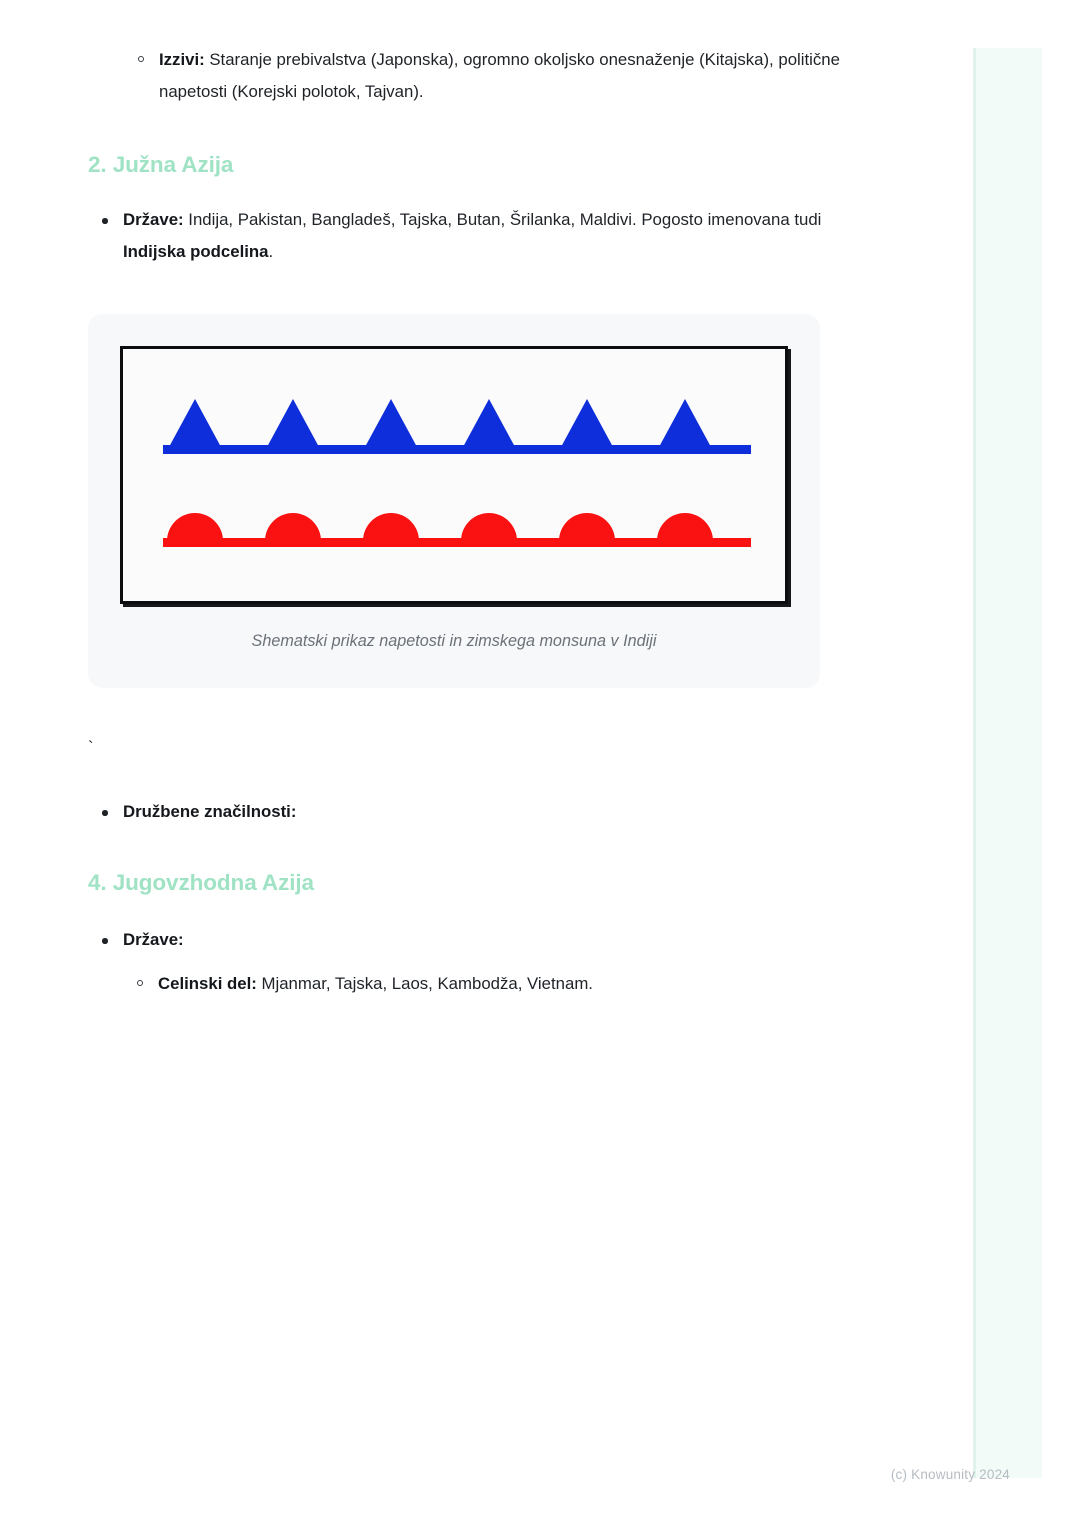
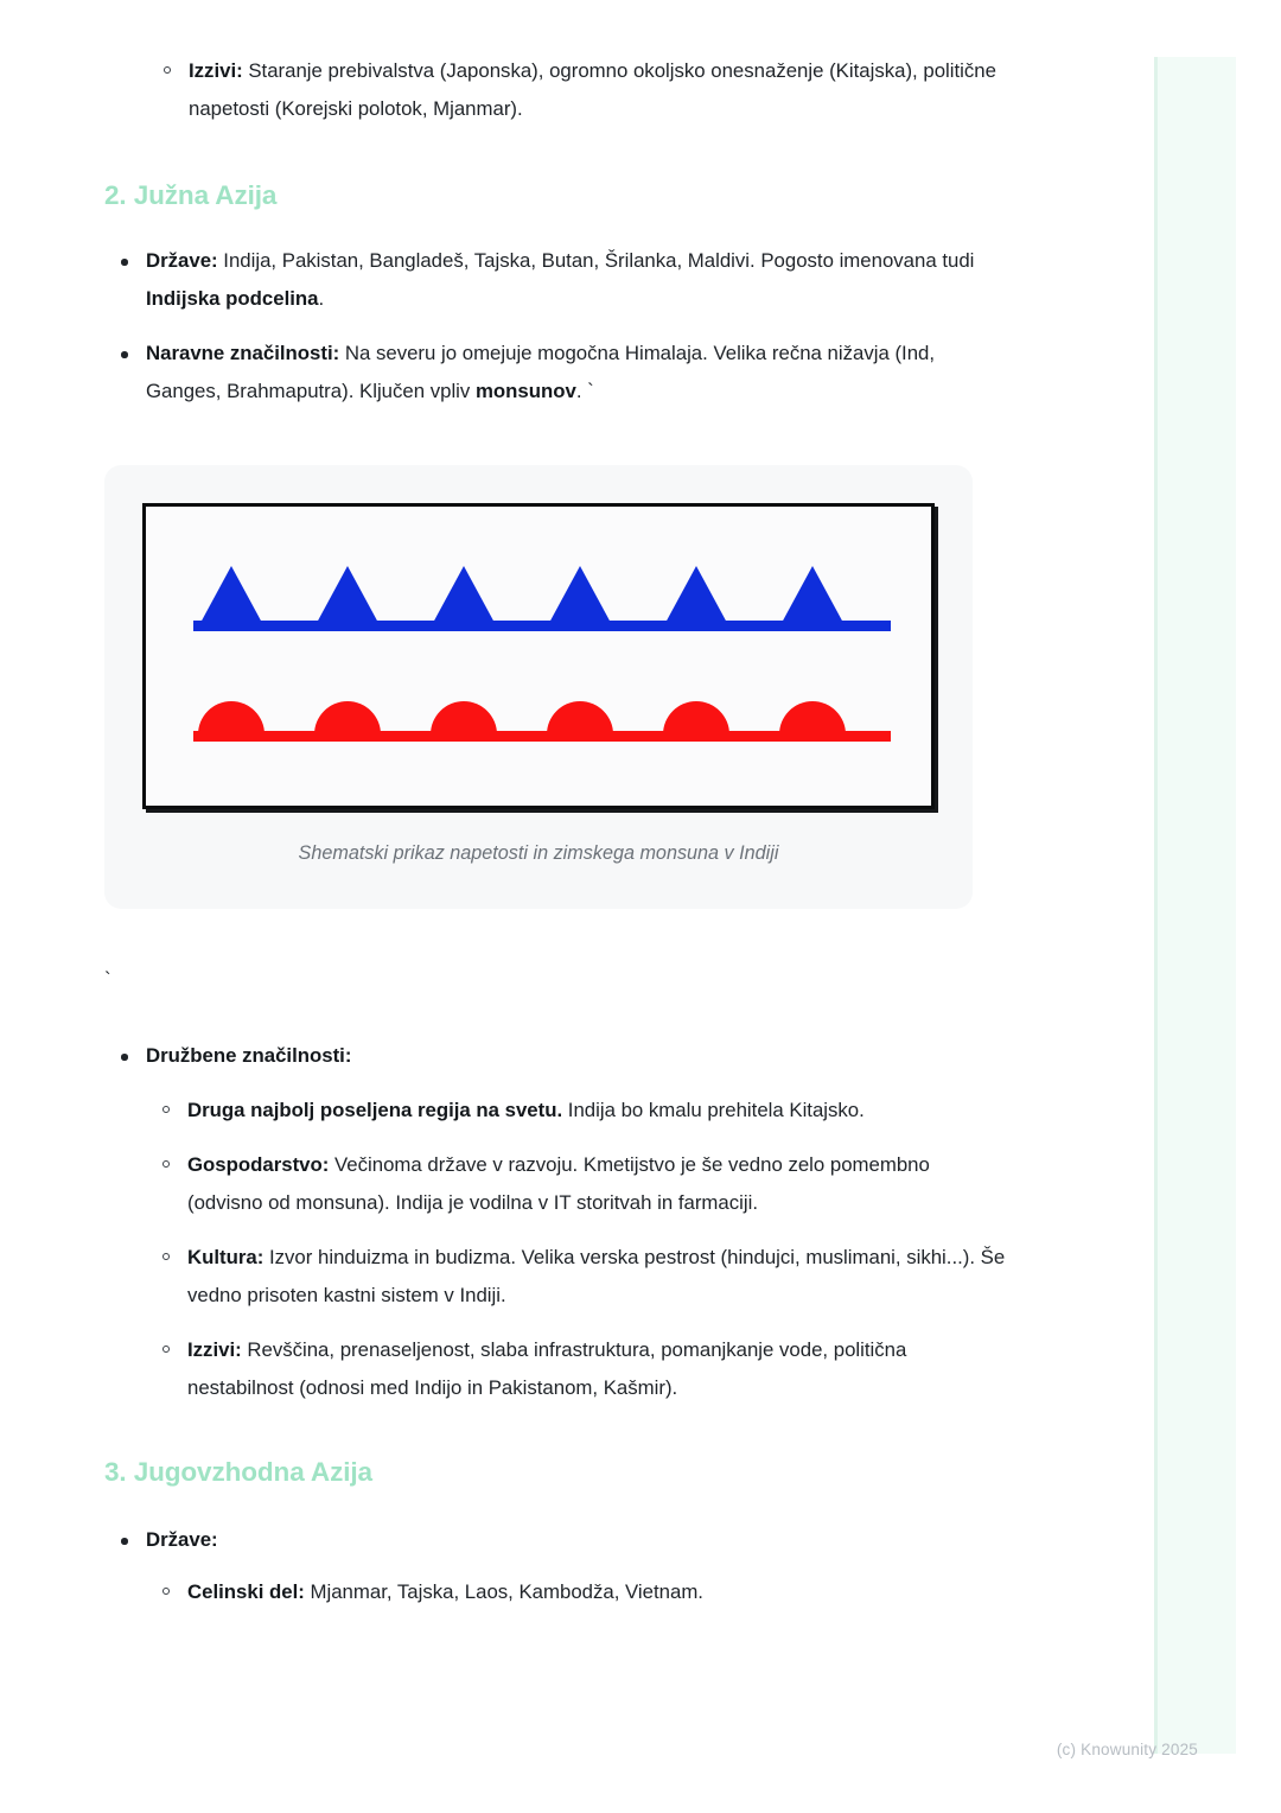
- Izzivi: Staranje prebivalstva (Japonska), ogromno okoljsko onesnaženje (Kitajska), politične napetosti (Korejski polotok, Tajvan).
+ Izzivi: Staranje prebivalstva (Japonska), ogromno okoljsko onesnaženje (Kitajska), politične napetosti (Korejski polotok, Mjanmar).
  2. Južna Azija
  Države: Indija, Pakistan, Bangladeš, Tajska, Butan, Šrilanka, Maldivi. Pogosto imenovana tudi Indijska podcelina.
+ Naravne značilnosti: Na severu jo omejuje mogočna Himalaja. Velika rečna nižavja (Ind, Ganges, Brahmaputra). Ključen vpliv monsunov. `
  Shematski prikaz napetosti in zimskega monsuna v Indiji
  `
  Družbene značilnosti:
+ Druga najbolj poseljena regija na svetu. Indija bo kmalu prehitela Kitajsko.
+ Gospodarstvo: Večinoma države v razvoju. Kmetijstvo je še vedno zelo pomembno (odvisno od monsuna). Indija je vodilna v IT storitvah in farmaciji.
+ Kultura: Izvor hinduizma in budizma. Velika verska pestrost (hindujci, muslimani, sikhi...). Še vedno prisoten kastni sistem v Indiji.
+ Izzivi: Revščina, prenaseljenost, slaba infrastruktura, pomanjkanje vode, politična nestabilnost (odnosi med Indijo in Pakistanom, Kašmir).
- 4. Jugovzhodna Azija
+ 3. Jugovzhodna Azija
  Države:
  Celinski del: Mjanmar, Tajska, Laos, Kambodža, Vietnam.
- (c) Knowunity 2024
+ (c) Knowunity 2025
